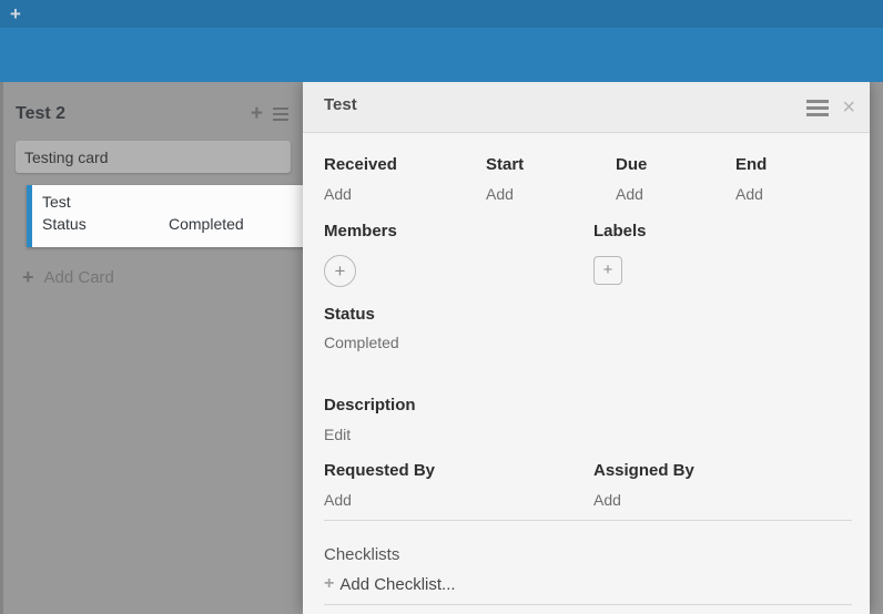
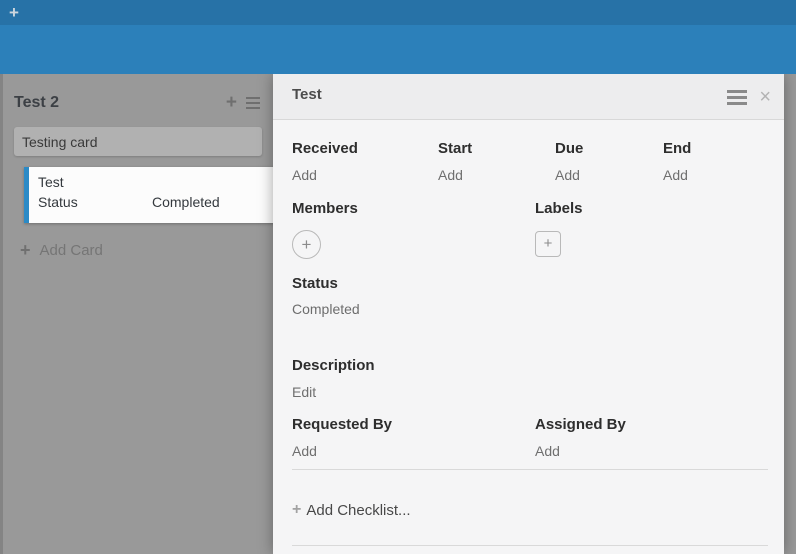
  +
  Test 2
  +
  Testing card
  Test
  Status
  Completed
  +
  Add Card
  Test
  ×
  Received
  Add
  Start
  Add
  Due
  Add
  End
  Add
  Members
  +
  Labels
  +
  Status
  Completed
  Description
  Edit
  Requested By
  Add
  Assigned By
  Add
- Checklists
  +
  Add Checklist...
